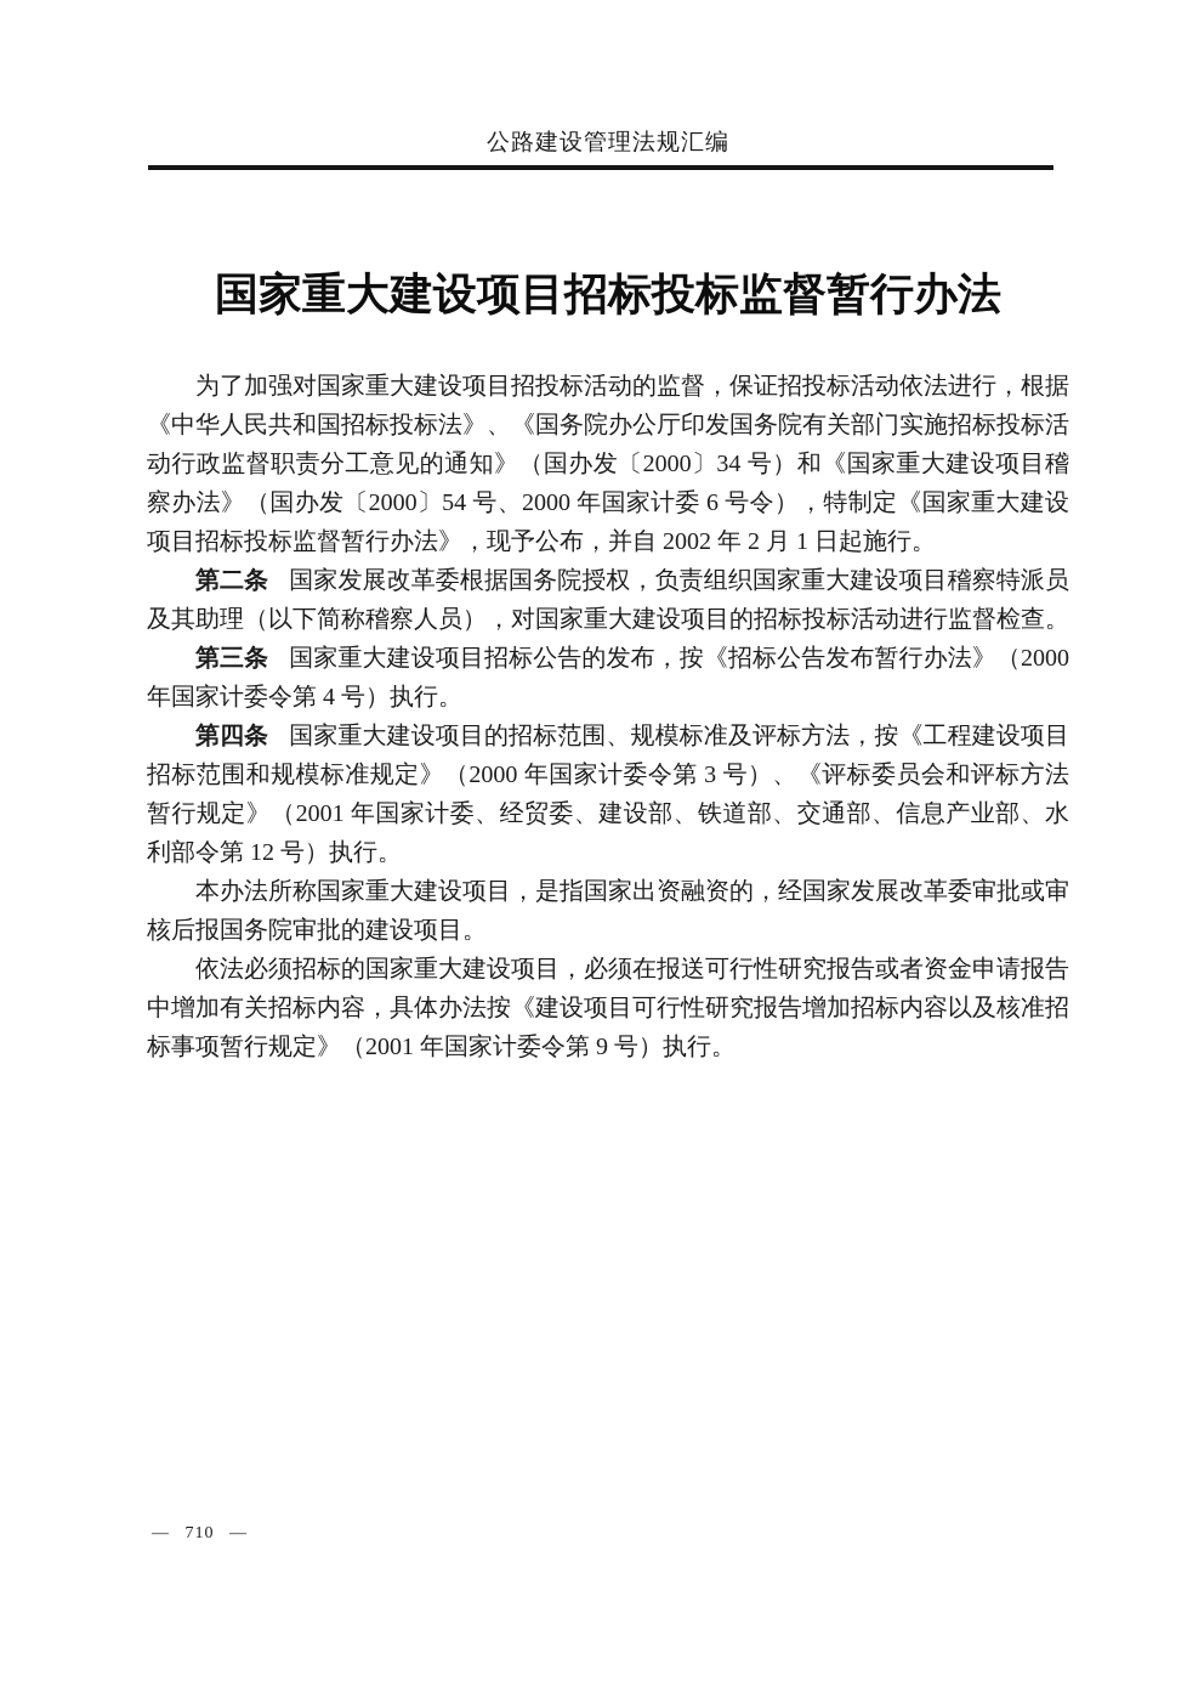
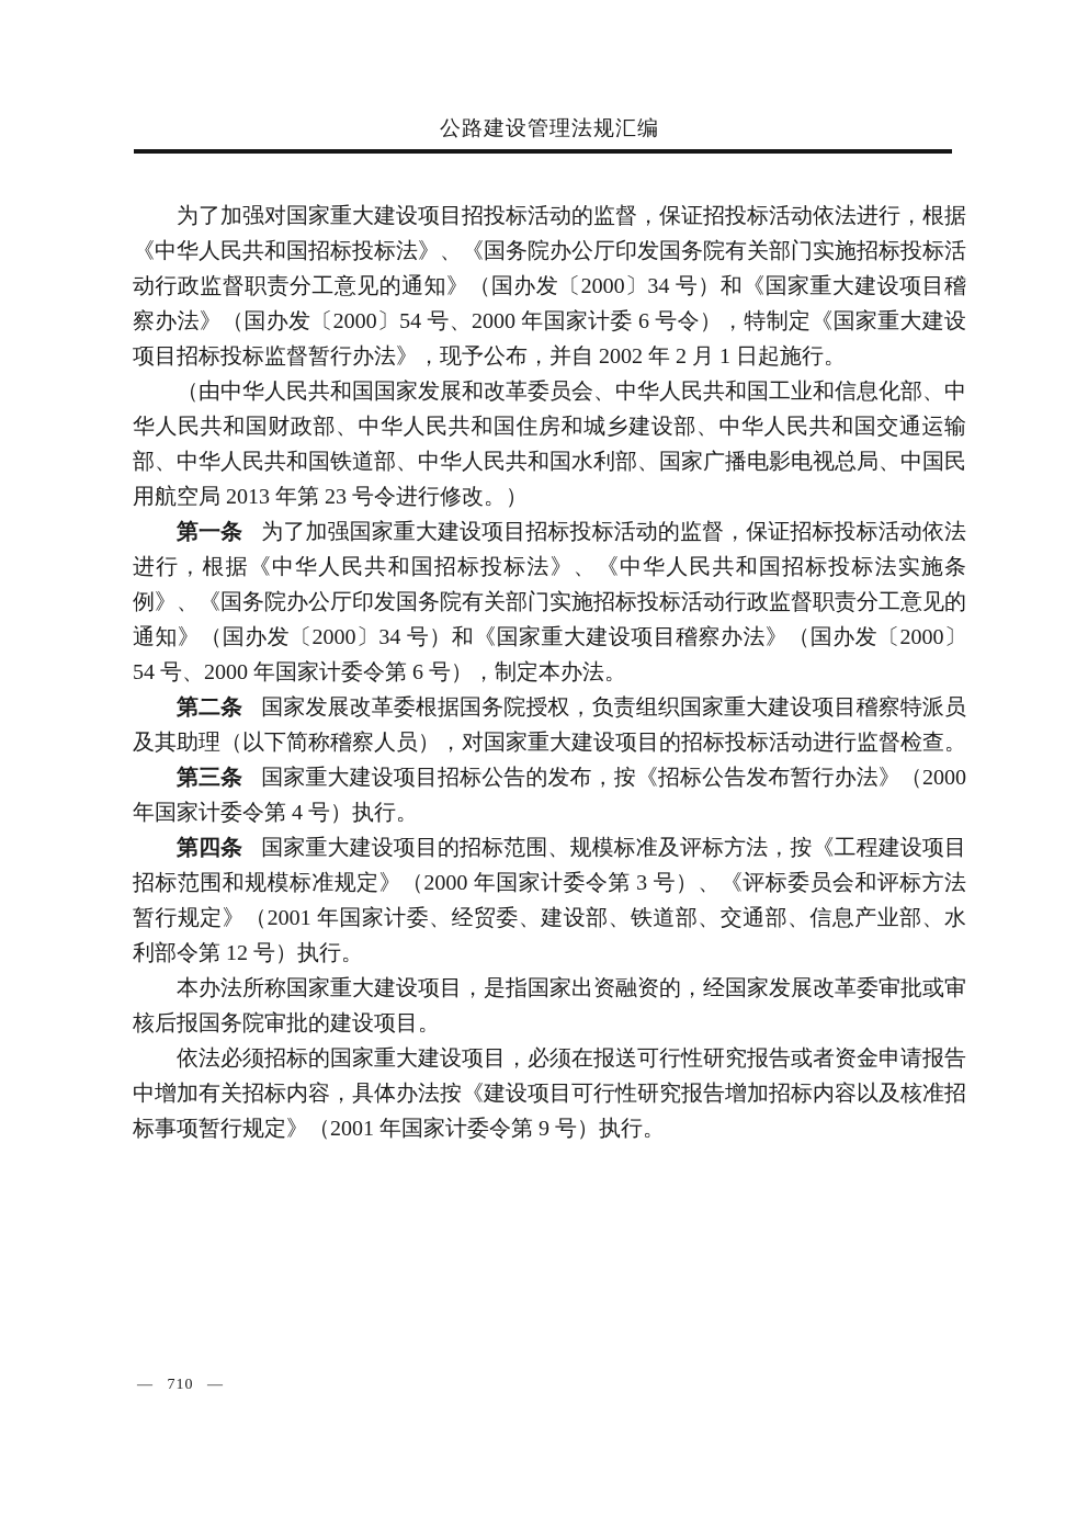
  公路建设管理法规汇编
- 国家重大建设项目招标投标监督暂行办法
  为了加强对国家重大建设项目招投标活动的监督，保证招投标活动依法进行，根据《中华人民共和国招标投标法》、《国务院办公厅印发国务院有关部门实施招标投标活动行政监督职责分工意见的通知》（国办发〔2000〕34 号）和《国家重大建设项目稽察办法》（国办发〔2000〕54 号、2000 年国家计委 6 号令），特制定《国家重大建设项目招标投标监督暂行办法》，现予公布，并自 2002 年 2 月 1 日起施行。
+ （由中华人民共和国国家发展和改革委员会、中华人民共和国工业和信息化部、中华人民共和国财政部、中华人民共和国住房和城乡建设部、中华人民共和国交通运输部、中华人民共和国铁道部、中华人民共和国水利部、国家广播电影电视总局、中国民用航空局 2013 年第 23 号令进行修改。）
+ 第一条 为了加强国家重大建设项目招标投标活动的监督，保证招标投标活动依法进行，根据《中华人民共和国招标投标法》、《中华人民共和国招标投标法实施条例》、《国务院办公厅印发国务院有关部门实施招标投标活动行政监督职责分工意见的通知》（国办发〔2000〕34 号）和《国家重大建设项目稽察办法》（国办发〔2000〕54 号、2000 年国家计委令第 6 号），制定本办法。
  第二条 国家发展改革委根据国务院授权，负责组织国家重大建设项目稽察特派员及其助理（以下简称稽察人员），对国家重大建设项目的招标投标活动进行监督检查。
  第三条 国家重大建设项目招标公告的发布，按《招标公告发布暂行办法》（2000 年国家计委令第 4 号）执行。
  第四条 国家重大建设项目的招标范围、规模标准及评标方法，按《工程建设项目招标范围和规模标准规定》（2000 年国家计委令第 3 号）、《评标委员会和评标方法暂行规定》（2001 年国家计委、经贸委、建设部、铁道部、交通部、信息产业部、水利部令第 12 号）执行。
  本办法所称国家重大建设项目，是指国家出资融资的，经国家发展改革委审批或审核后报国务院审批的建设项目。
  依法必须招标的国家重大建设项目，必须在报送可行性研究报告或者资金申请报告中增加有关招标内容，具体办法按《建设项目可行性研究报告增加招标内容以及核准招标事项暂行规定》（2001 年国家计委令第 9 号）执行。
  — 710 —
